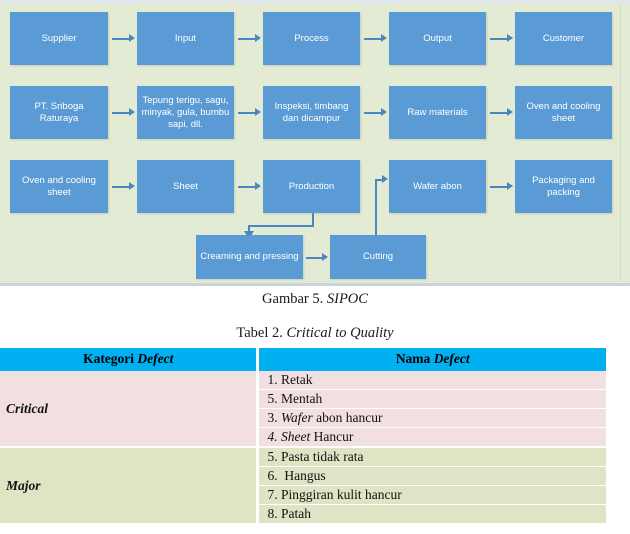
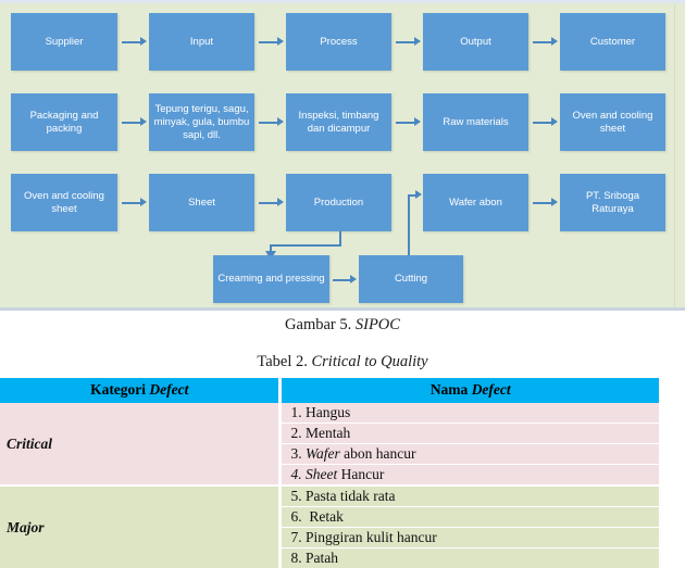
  Supplier
  Input
  Process
  Output
  Customer
- PT. Sriboga Raturaya
+ Packaging and packing
  Tepung terigu, sagu, minyak, gula, bumbu sapi, dll.
  Inspeksi, timbang dan dicampur
  Raw materials
  Oven and cooling sheet
  Oven and cooling sheet
  Sheet
  Production
  Wafer abon
- Packaging and packing
+ PT. Sriboga Raturaya
  Creaming and pressing
  Cutting
  Gambar 5. SIPOC
  Tabel 2. Critical to Quality
  Kategori Defect	Nama Defect
- Critical	1. Retak
+ Critical	1. Hangus
- 5. Mentah
+ 2. Mentah
  3. Wafer abon hancur
  4. Sheet Hancur
  Major	5. Pasta tidak rata
- 6. Hangus
+ 6. Retak
  7. Pinggiran kulit hancur
  8. Patah
